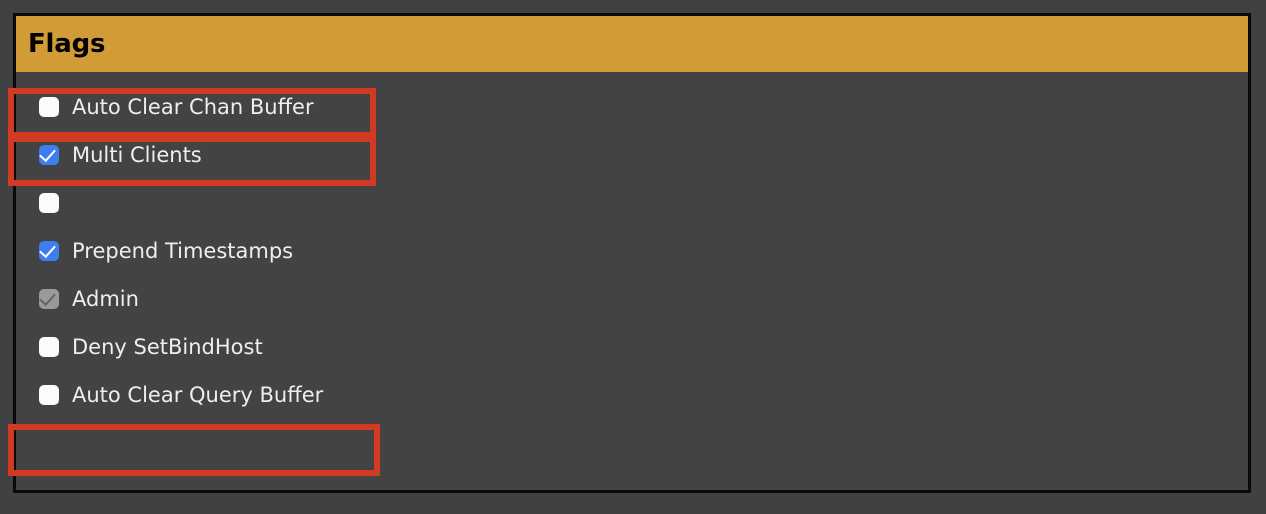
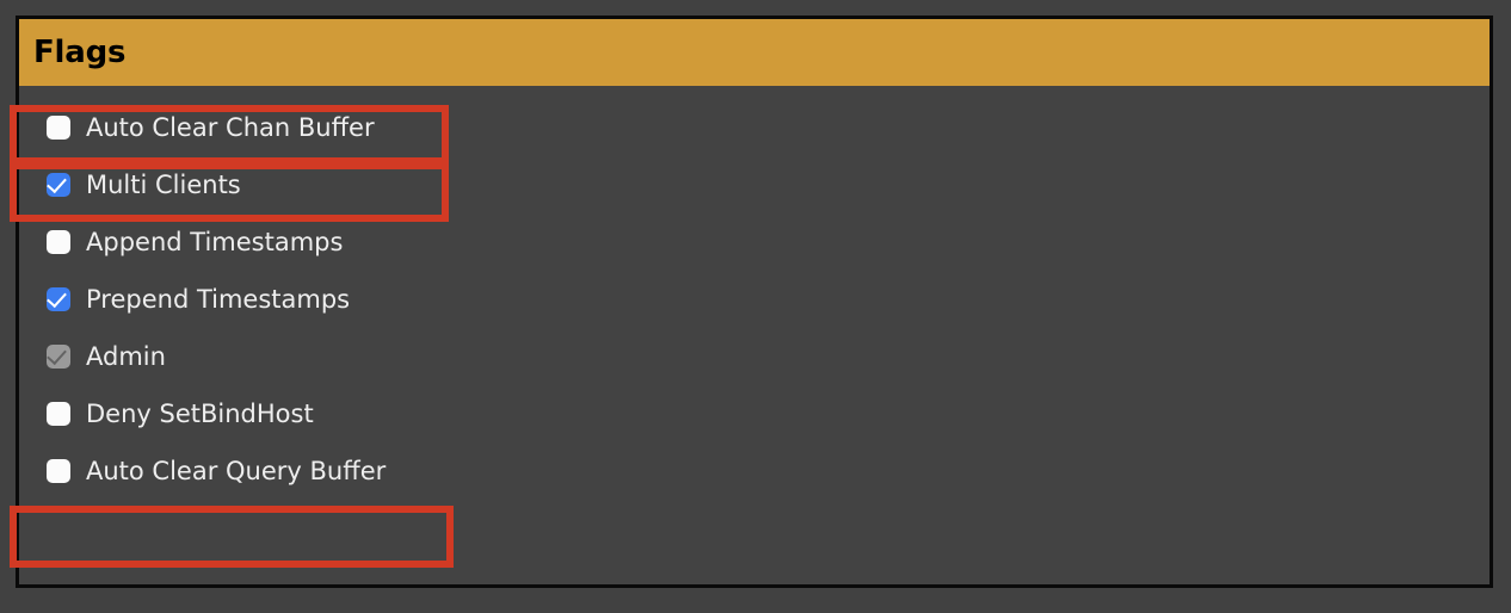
  Flags
  Auto Clear Chan Buffer
  Multi Clients
+ Append Timestamps
  Prepend Timestamps
  Admin
  Deny SetBindHost
  Auto Clear Query Buffer
